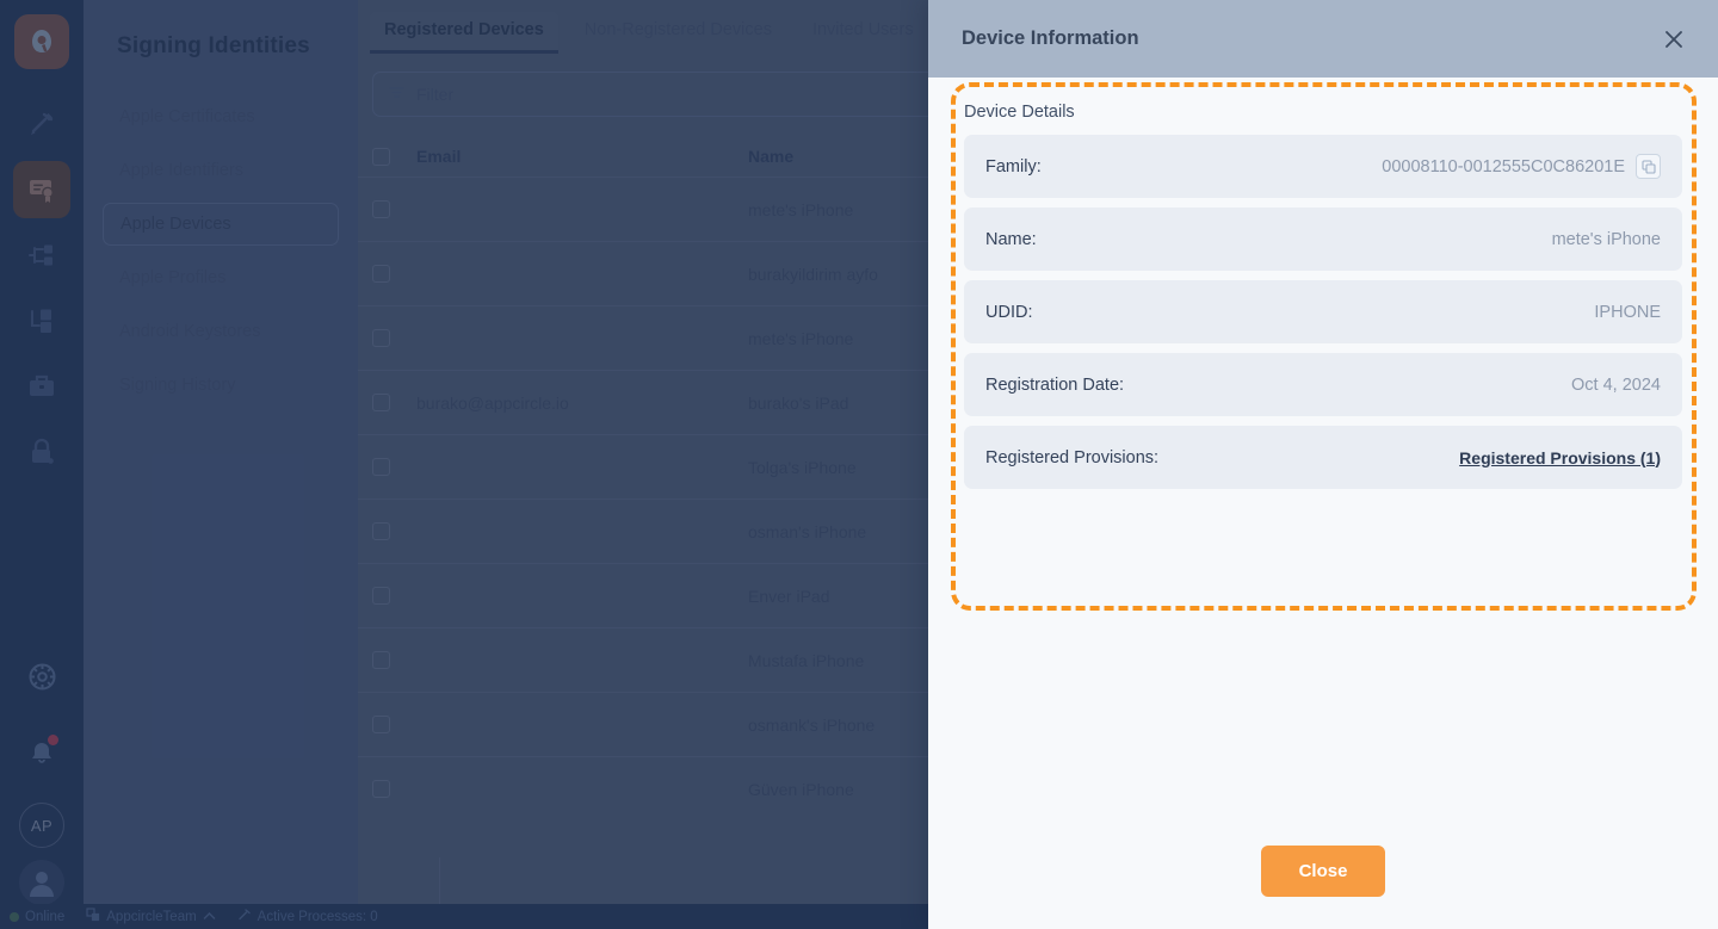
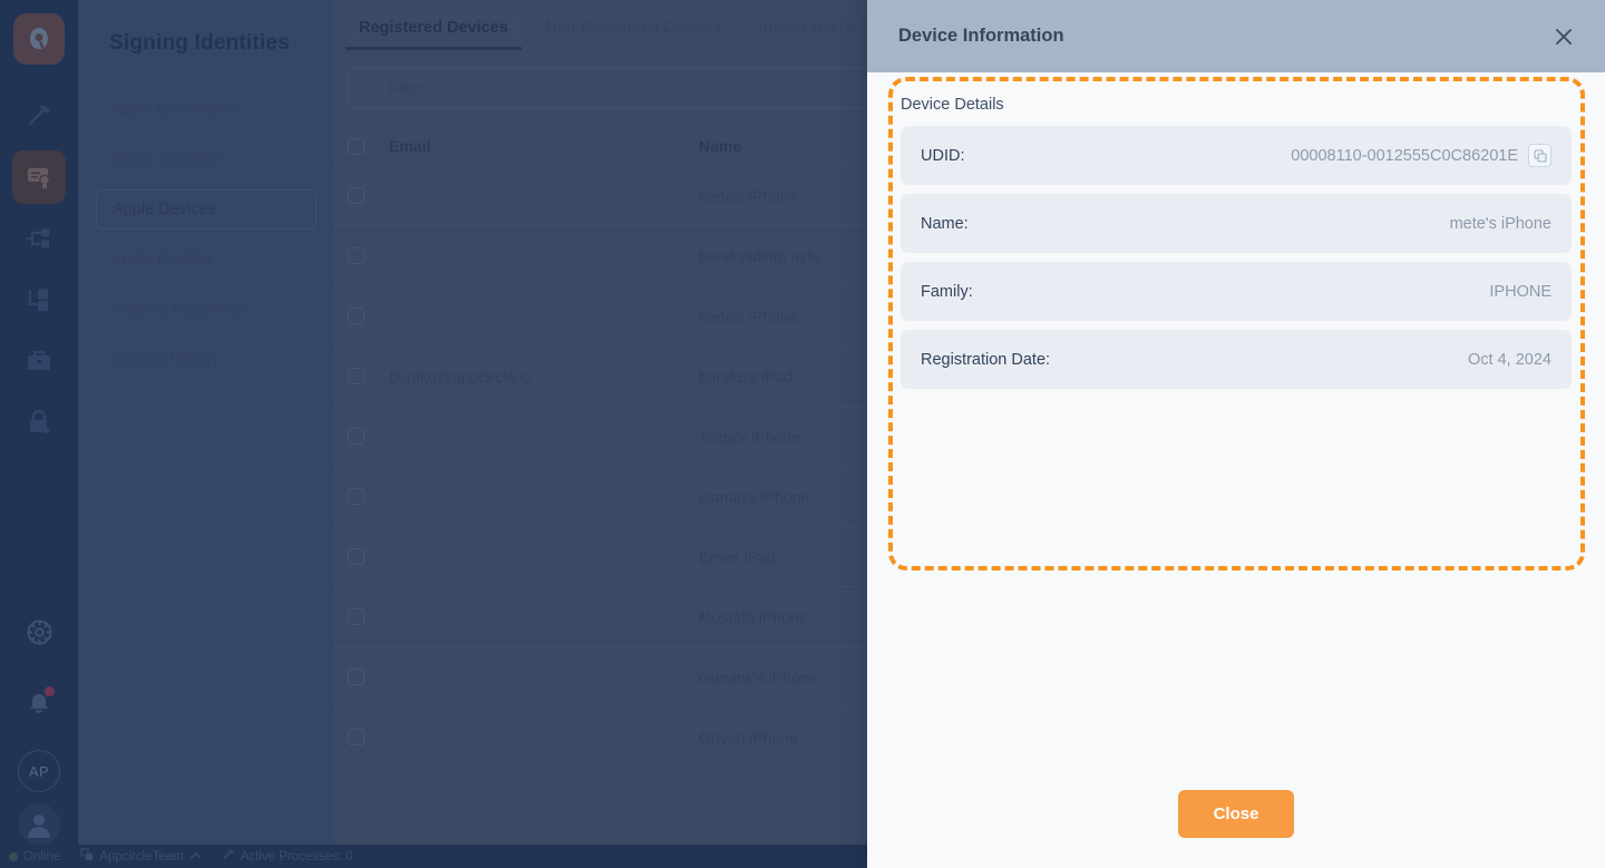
  AP
  Online
  AppcircleTeam
  Active Processes: 0
  Device Information
  Device Details
- Family:
+ UDID:
  00008110-0012555C0C86201E
  Name:
  mete's iPhone
- UDID:
+ Family:
  IPHONE
  Registration Date:
  Oct 4, 2024
- Registered Provisions:
- Registered Provisions (1)
  Close
